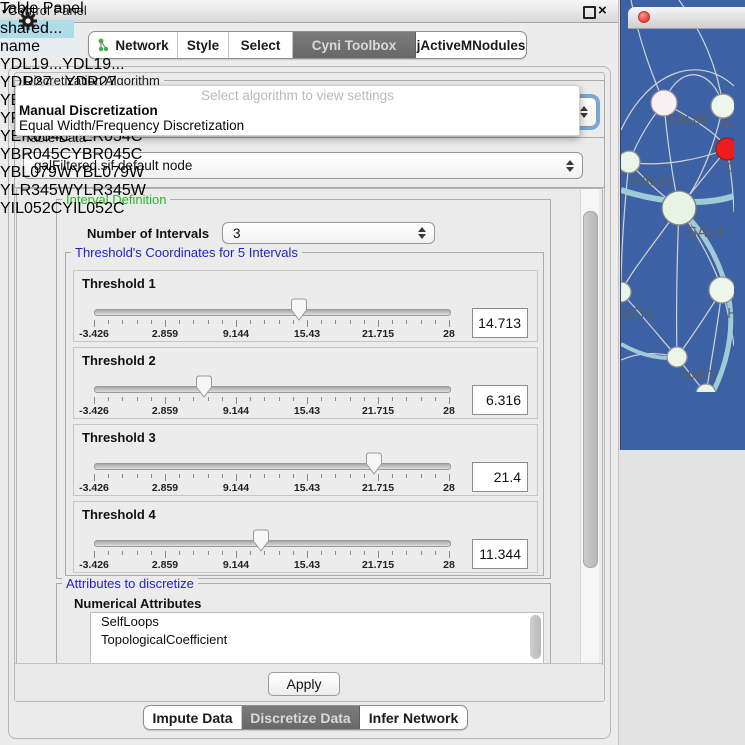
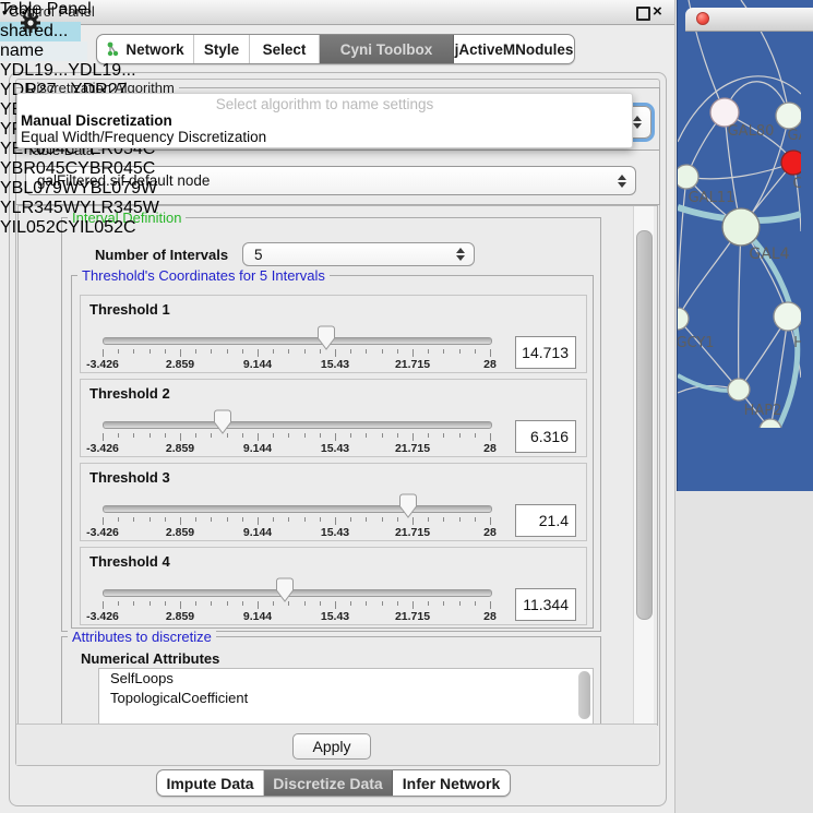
  Control Panel
  ×
  Network
  Style
  Select
  Cyni Toolbox
  jActiveMNodules
  Discretization Algorithm
- Select algorithm to view settings
+ Select algorithm to name settings
  Manual Discretization
  Equal Width/Frequency Discretization
  Table Data
  galFiltered.sif default node
  Interval Definition
  Number of Intervals
- 3
+ 5
  Threshold's Coordinates for 5 Intervals
  Threshold 1
  -3.426
  2.859
  9.144
  15.43
  21.715
  28
  14.713
  Threshold 2
  -3.426
  2.859
  9.144
  15.43
  21.715
  28
  6.316
  Threshold 3
  -3.426
  2.859
  9.144
  15.43
  21.715
  28
  21.4
  Threshold 4
  -3.426
  2.859
  9.144
  15.43
  21.715
  28
  11.344
  Attributes to discretize
  Numerical Attributes
  SelfLoops
  TopologicalCoefficient
  Apply
  Impute Data
  Discretize Data
  Infer Network
  GAL80
  C
  GAL11
  GAL4
  GCY1
  H
  HAP2
  Table Panel
  ✓ ✓
  shaed...
  name
  YDL19...YDL19...
  YDR27...YDR27...
  YER054CYER054C
  YBR045CYBR045C
  YBL079WYBL079W
  YLR345WYLR345W
  YIL052CYIL052C
